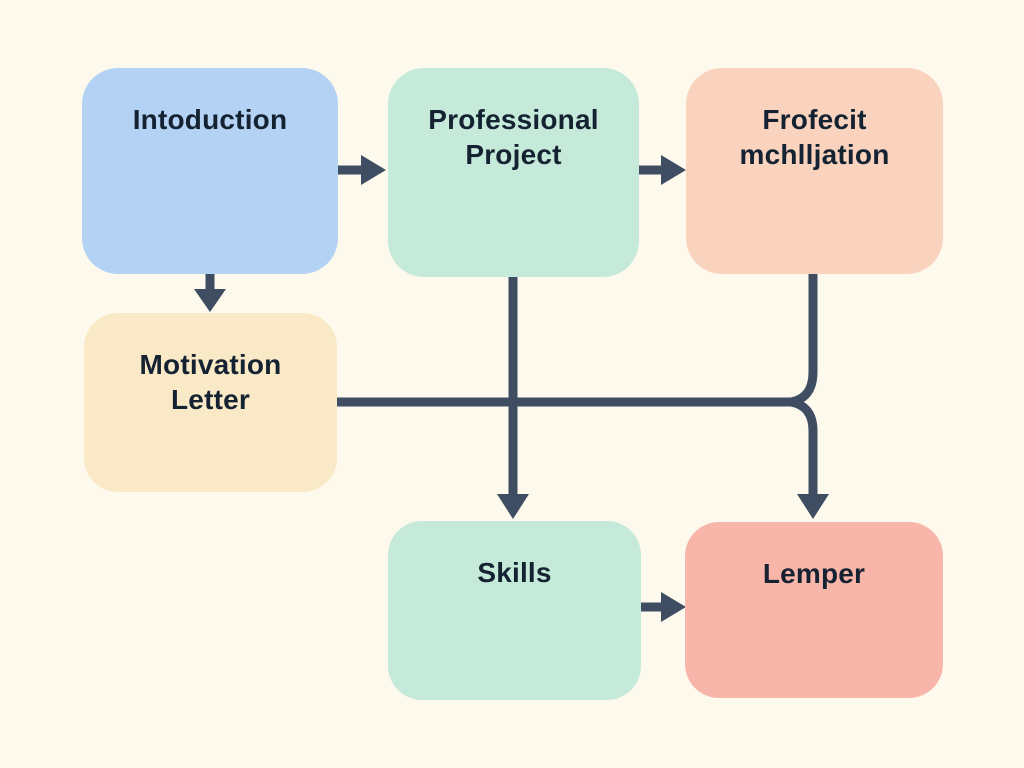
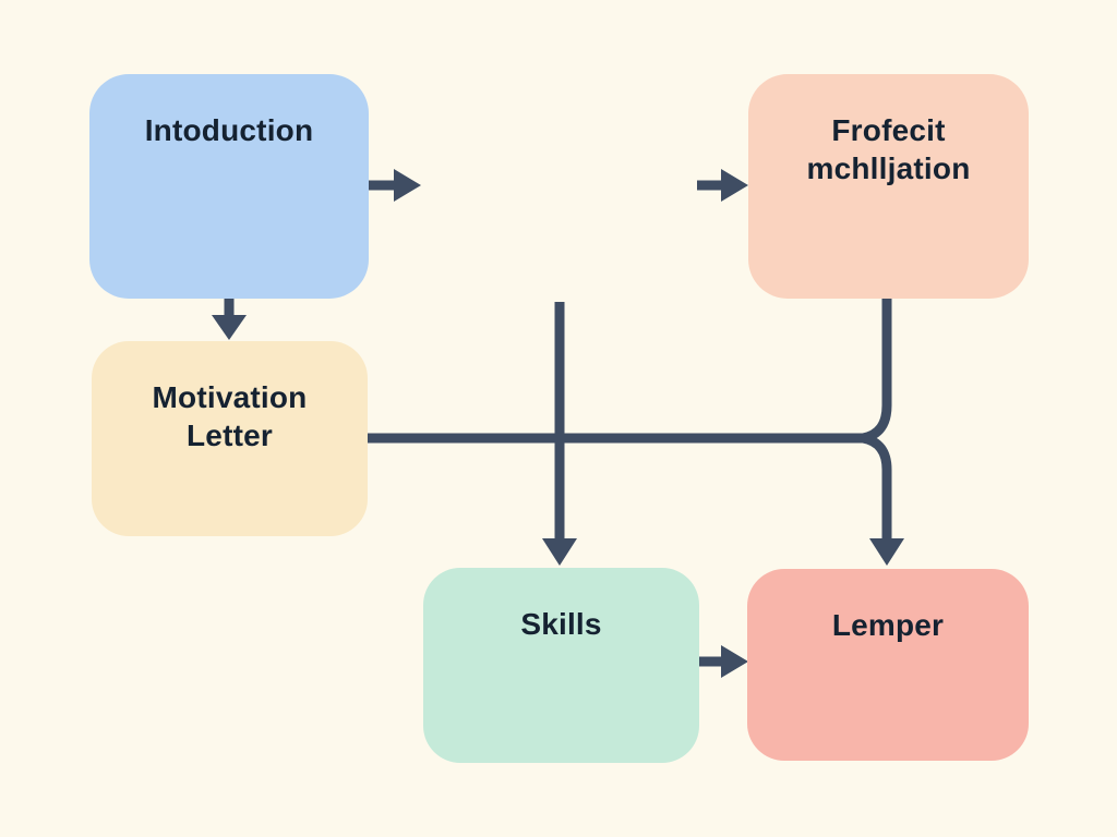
  Intoduction
- Professional Project
  Frofecit mchlljation
  Motivation Letter
  Skills
  Lemper
